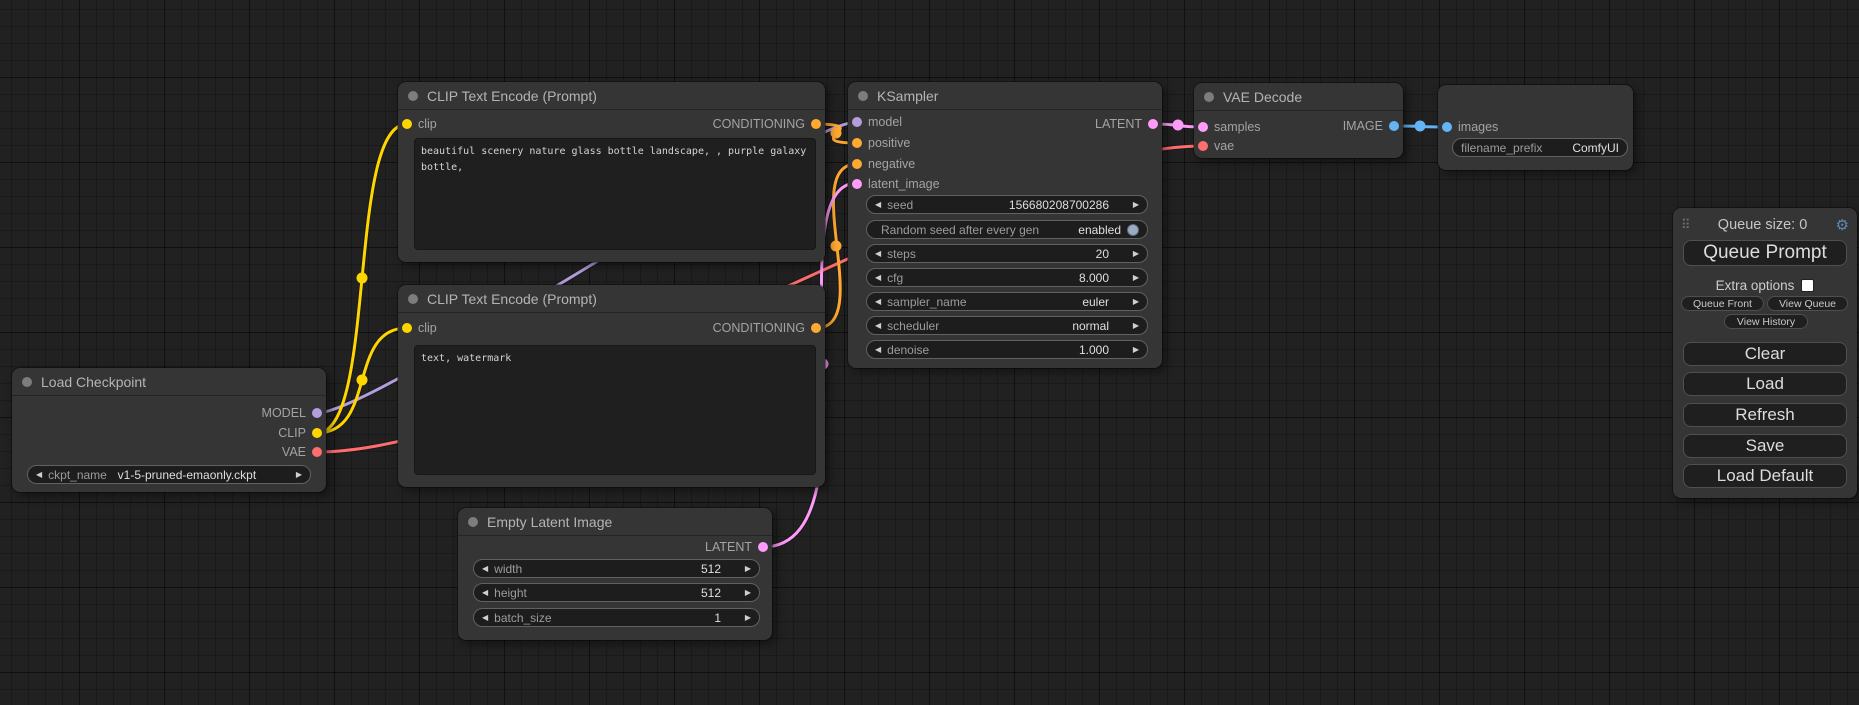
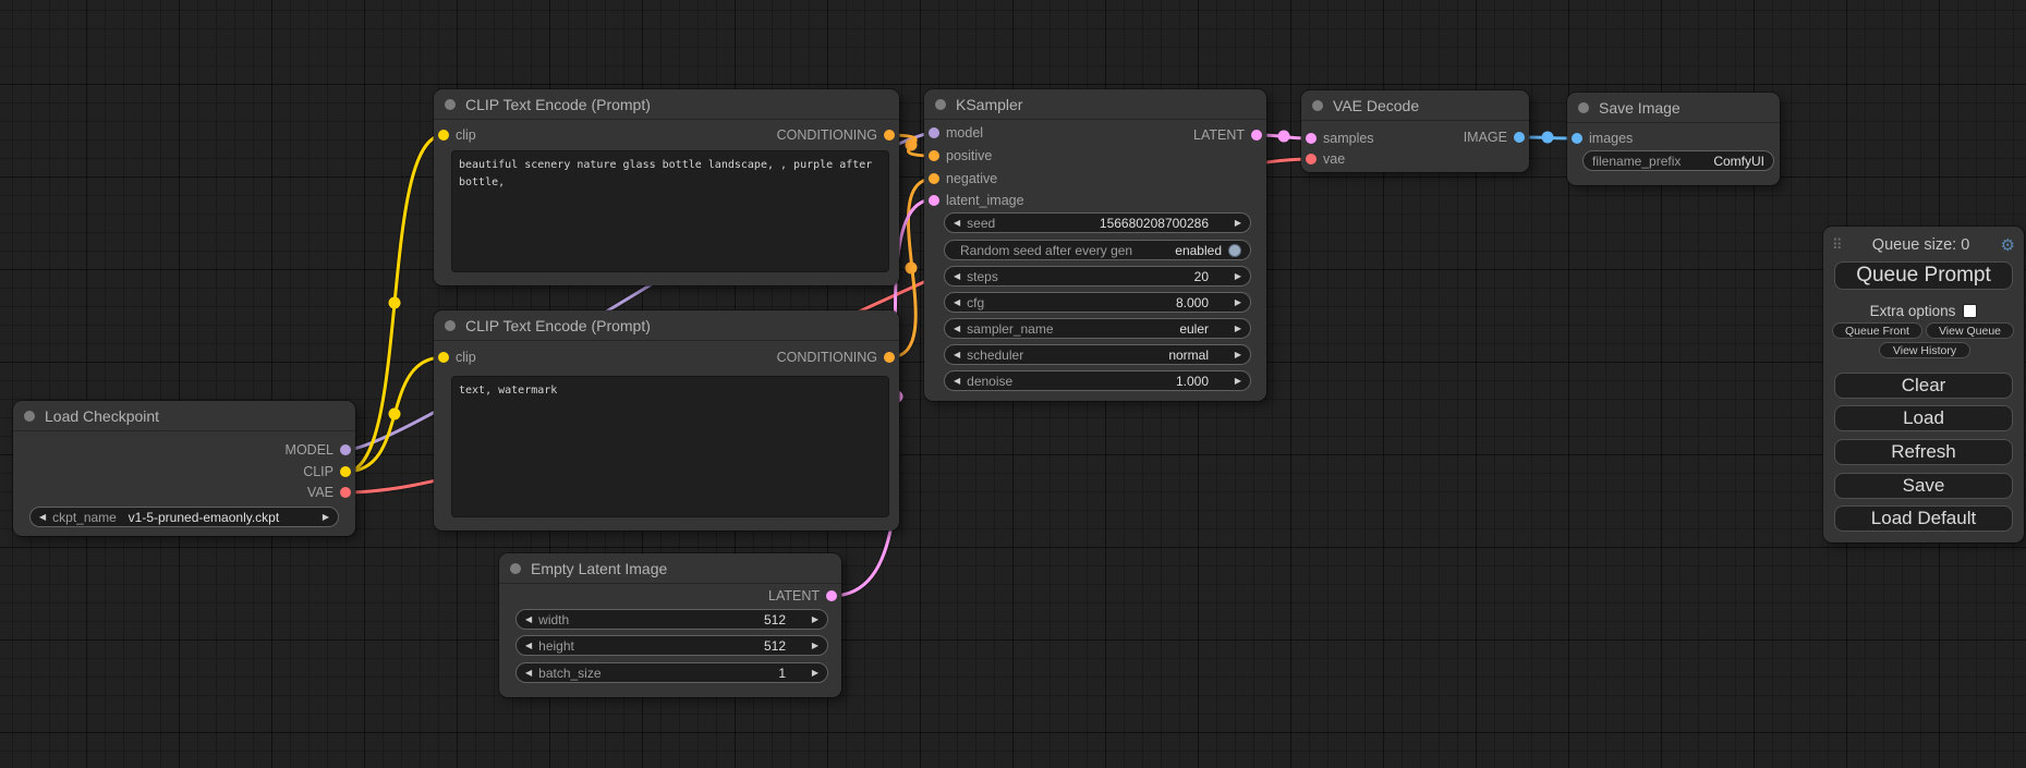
  Load Checkpoint
  MODEL
  CLIP
  VAE
  ◀
  ckpt_name
  v1-5-pruned-emaonly.ckpt
  ▶
  CLIP Text Encode (Prompt)
  clip
  CONDITIONING
- beautiful scenery nature glass bottle landscape, , purple galaxy bottle,
+ beautiful scenery nature glass bottle landscape, , purple after bottle,
  CLIP Text Encode (Prompt)
  clip
  CONDITIONING
  text, watermark
  KSampler
  model
  positive
  negative
  latent_image
  LATENT
  ◀
  seed
  156680208700286
  ▶
  Random seed after every gen
  enabled
  ◀
  steps
  20
  ▶
  ◀
  cfg
  8.000
  ▶
  ◀
  sampler_name
  euler
  ▶
  ◀
  scheduler
  normal
  ▶
  ◀
  denoise
  1.000
  ▶
  Empty Latent Image
  LATENT
  ◀
  width
  512
  ▶
  ◀
  height
  512
  ▶
  ◀
  batch_size
  1
  ▶
  VAE Decode
  samples
  vae
  IMAGE
+ Save Image
  images
  filename_prefix
  ComfyUI
  ⠿
  Queue size: 0
  ⚙
  Queue Prompt
  Extra options
  Queue Front
  View Queue
  View History
  Clear
  Load
  Refresh
  Save
  Load Default
